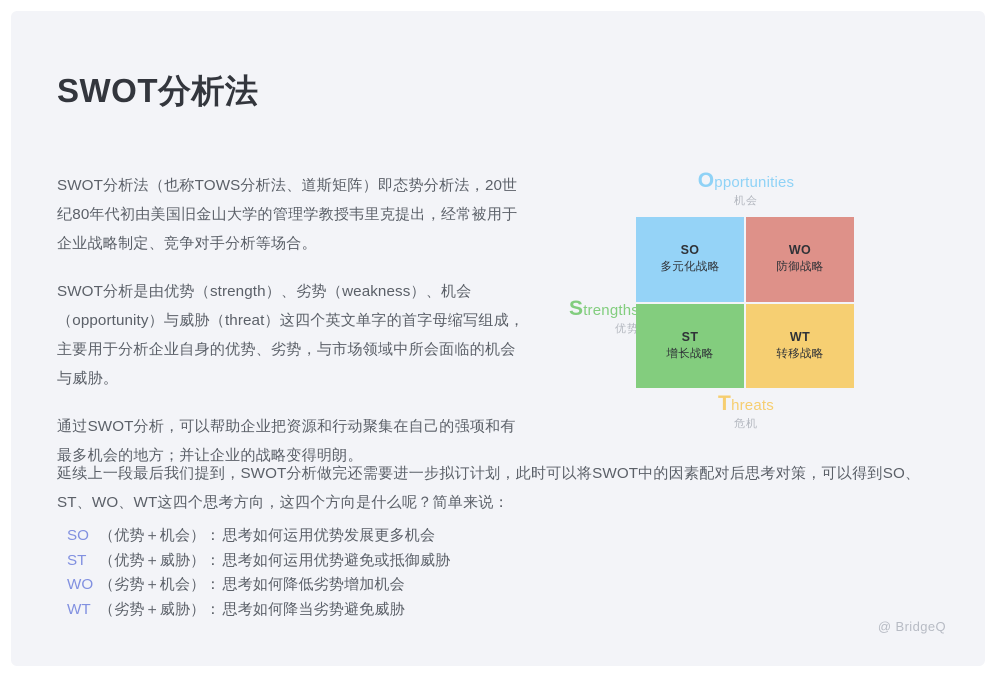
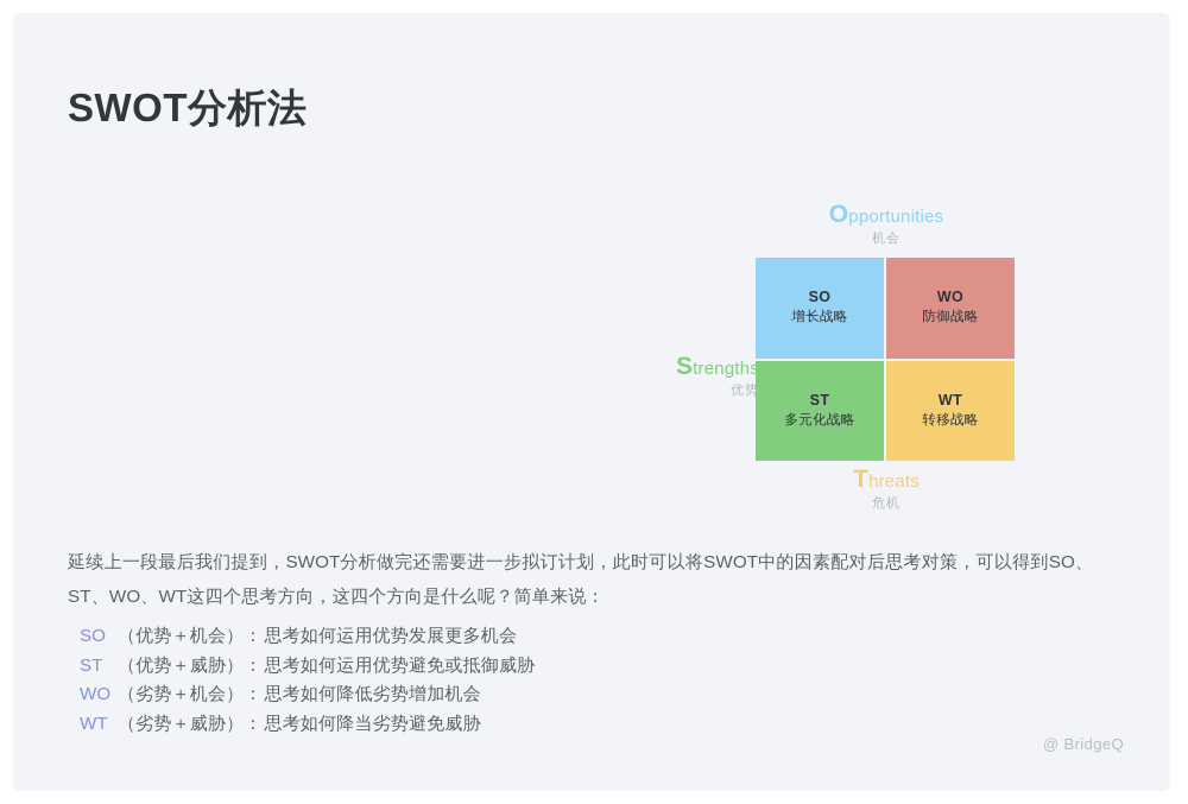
  SWOT分析法
- SWOT分析法（也称TOWS分析法、道斯矩阵）即态势分析法，20世纪80年代初由美国旧金山大学的管理学教授韦里克提出，经常被用于企业战略制定、竞争对手分析等场合。
- SWOT分析是由优势（strength）、劣势（weakness）、机会（opportunity）与威胁（threat）这四个英文单字的首字母缩写组成，主要用于分析企业自身的优势、劣势，与市场领域中所会面临的机会与威胁。
- 通过SWOT分析，可以帮助企业把资源和行动聚集在自己的强项和有最多机会的地方；并让企业的战略变得明朗。
  延续上一段最后我们提到，SWOT分析做完还需要进一步拟订计划，此时可以将SWOT中的因素配对后思考对策，可以得到SO、ST、WO、WT这四个思考方向，这四个方向是什么呢？简单来说：
  SO
  （优势＋机会）：
  思考如何运用优势发展更多机会
  ST
  （优势＋威胁）：
  思考如何运用优势避免或抵御威胁
  WO
  （劣势＋机会）：
  思考如何降低劣势增加机会
  WT
  （劣势＋威胁）：
  思考如何降当劣势避免威胁
  Opportunities
  机会
  Strength
  优势
  Threats
  危机
  SO
- 多元化战略
+ 增长战略
  WO
  防御战略
  ST
- 增长战略
+ 多元化战略
  WT
  转移战略
  @ BridgeQ
